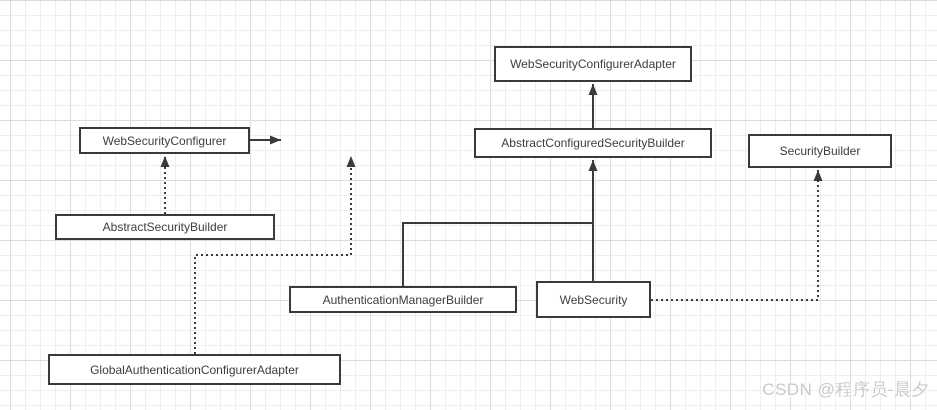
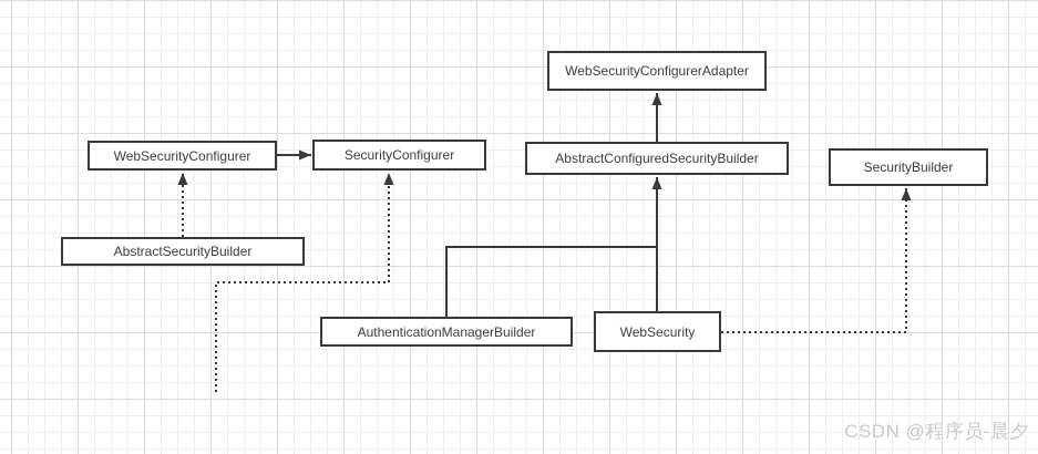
  WebSecurityConfigurerAdapter
  WebSecurityConfigurer
+ SecurityConfigurer
  AbstractConfiguredSecurityBuilder
  SecurityBuilder
  AbstractSecurityBuilder
  AuthenticationManagerBuilder
  WebSecurity
- GlobalAuthenticationConfigurerAdapter
  CSDN @程序员-晨夕
